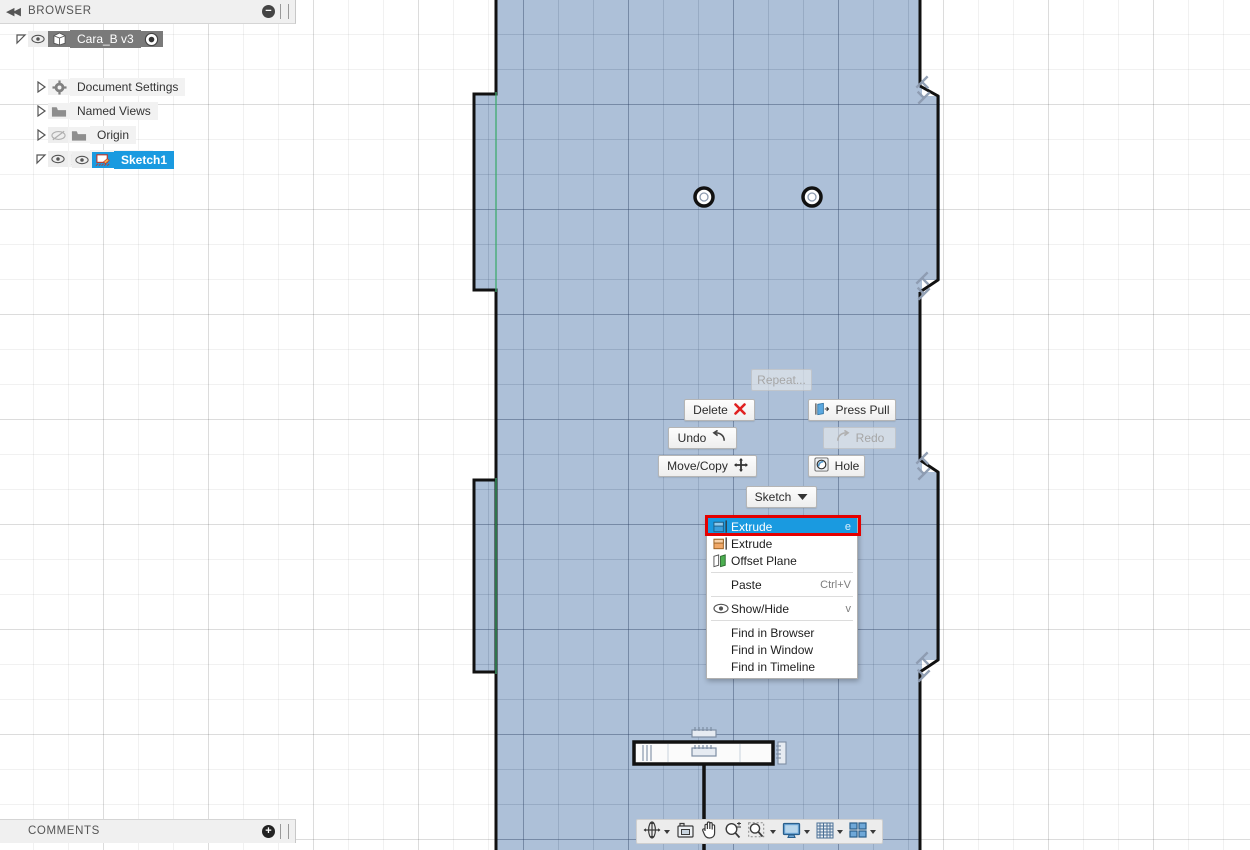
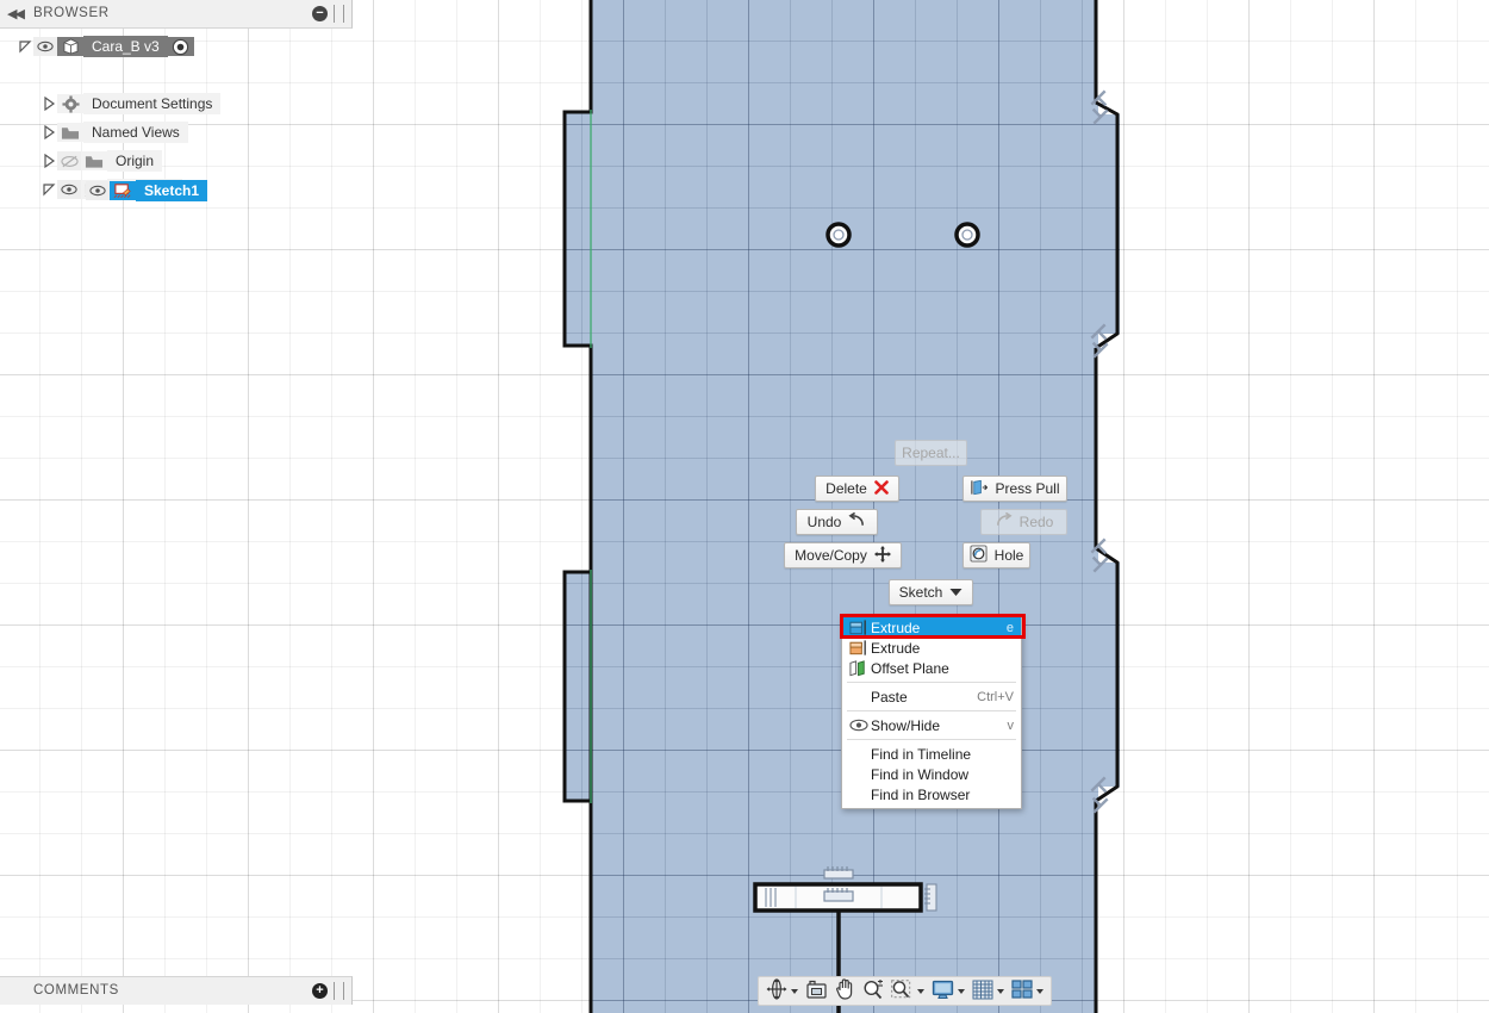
  ◀◀
  BROWSER
  −
  Cara_B v3
  Document Settings
  Named Views
  Origin
  Sketch1
  COMMENTS
  +
  Repeat...
  Delete
  Press Pull
  Undo
  Redo
  Move/Copy
  Hole
  Sketch
  Extrude
  e
  Extrude
  Offset Plane
  Paste
  Ctrl+V
  Show/Hide
  v
- Find in Browser
+ Find in Timeline
  Find in Window
- Find in Timeline
+ Find in Browser
